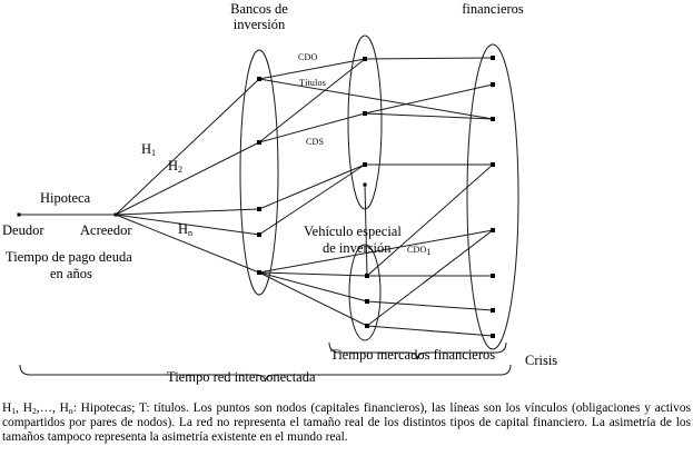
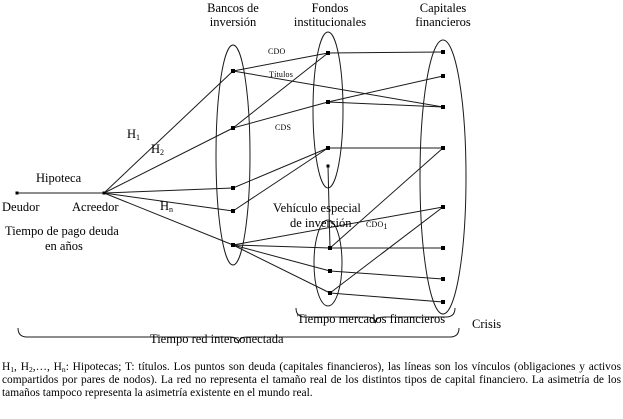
  Bancos de
  inversión
+ Fondos
+ institucionales
+ Capitales
  financieros
  Hipoteca
  Deudor
  Acreedor
  Tiempo de pago deuda
  en años
  Vehículo especial
  de inversión
  CDO
  Títulos
  CDS
  CDO1
  H1
  H2
  Hn
  Tiempo mercados financieros
  Tiempo red interconectada
  Crisis
- H1, H2,…, Hn: Hipotecas; T: títulos. Los puntos son nodos (capitales financieros), las líneas son los vínculos (obligaciones y activos compartidos por pares de nodos). La red no representa el tamaño real de los distintos tipos de capital financiero. La asimetría de los tamaños tampoco representa la asimetría existente en el mundo real.
+ H1, H2,…, Hn: Hipotecas; T: títulos. Los puntos son deuda (capitales financieros), las líneas son los vínculos (obligaciones y activos compartidos por pares de nodos). La red no representa el tamaño real de los distintos tipos de capital financiero. La asimetría de los tamaños tampoco representa la asimetría existente en el mundo real.
